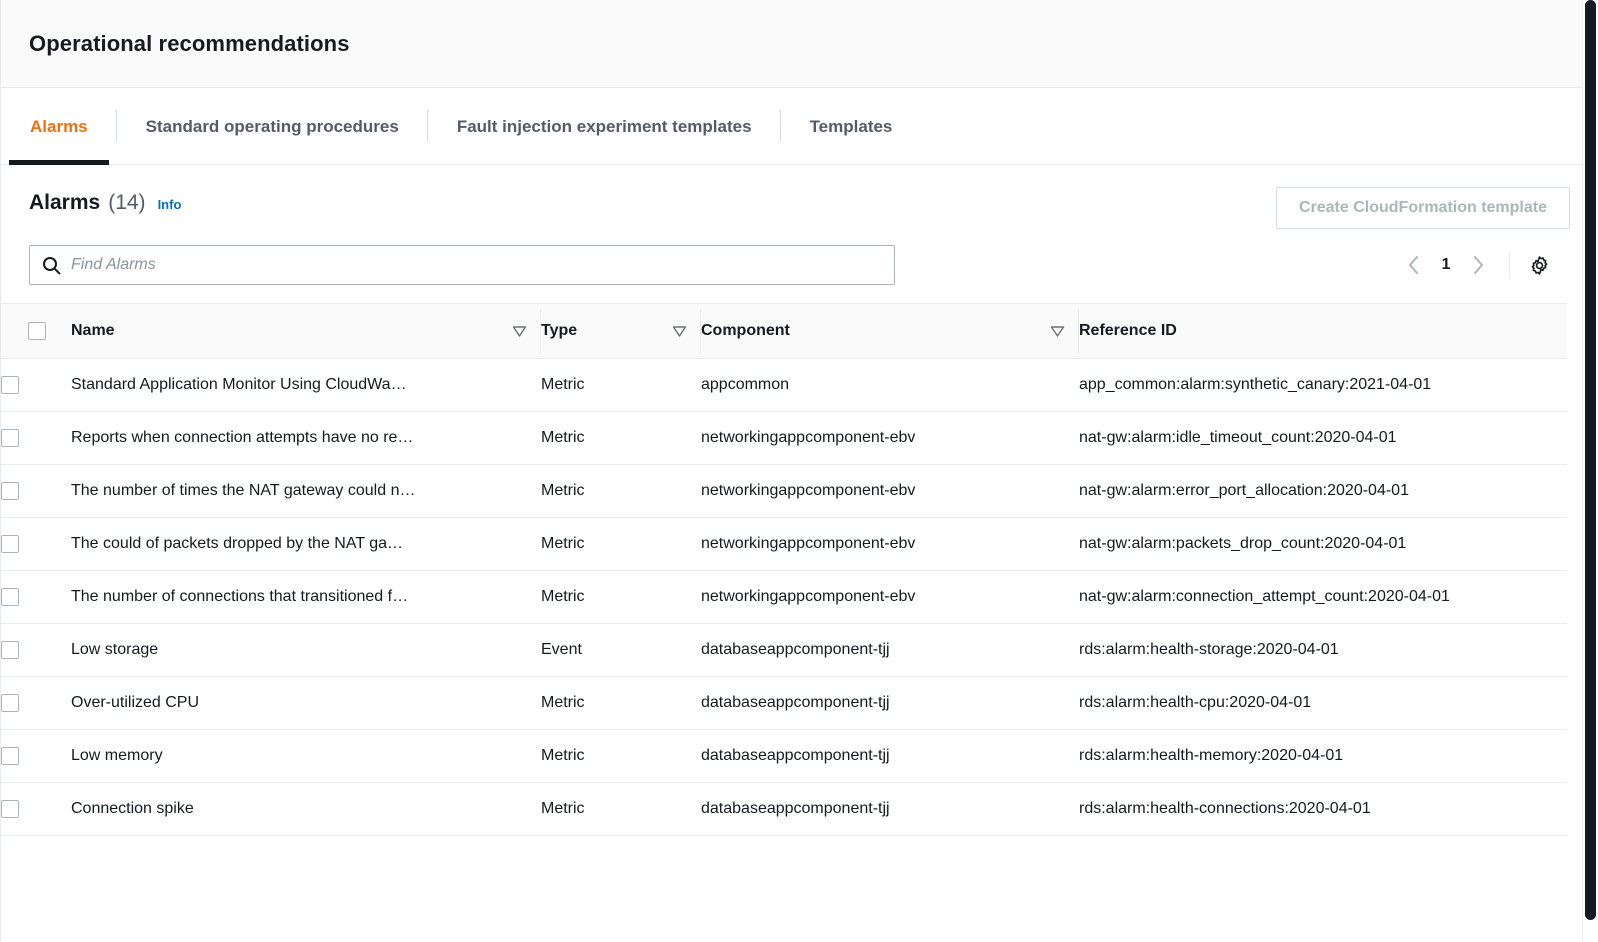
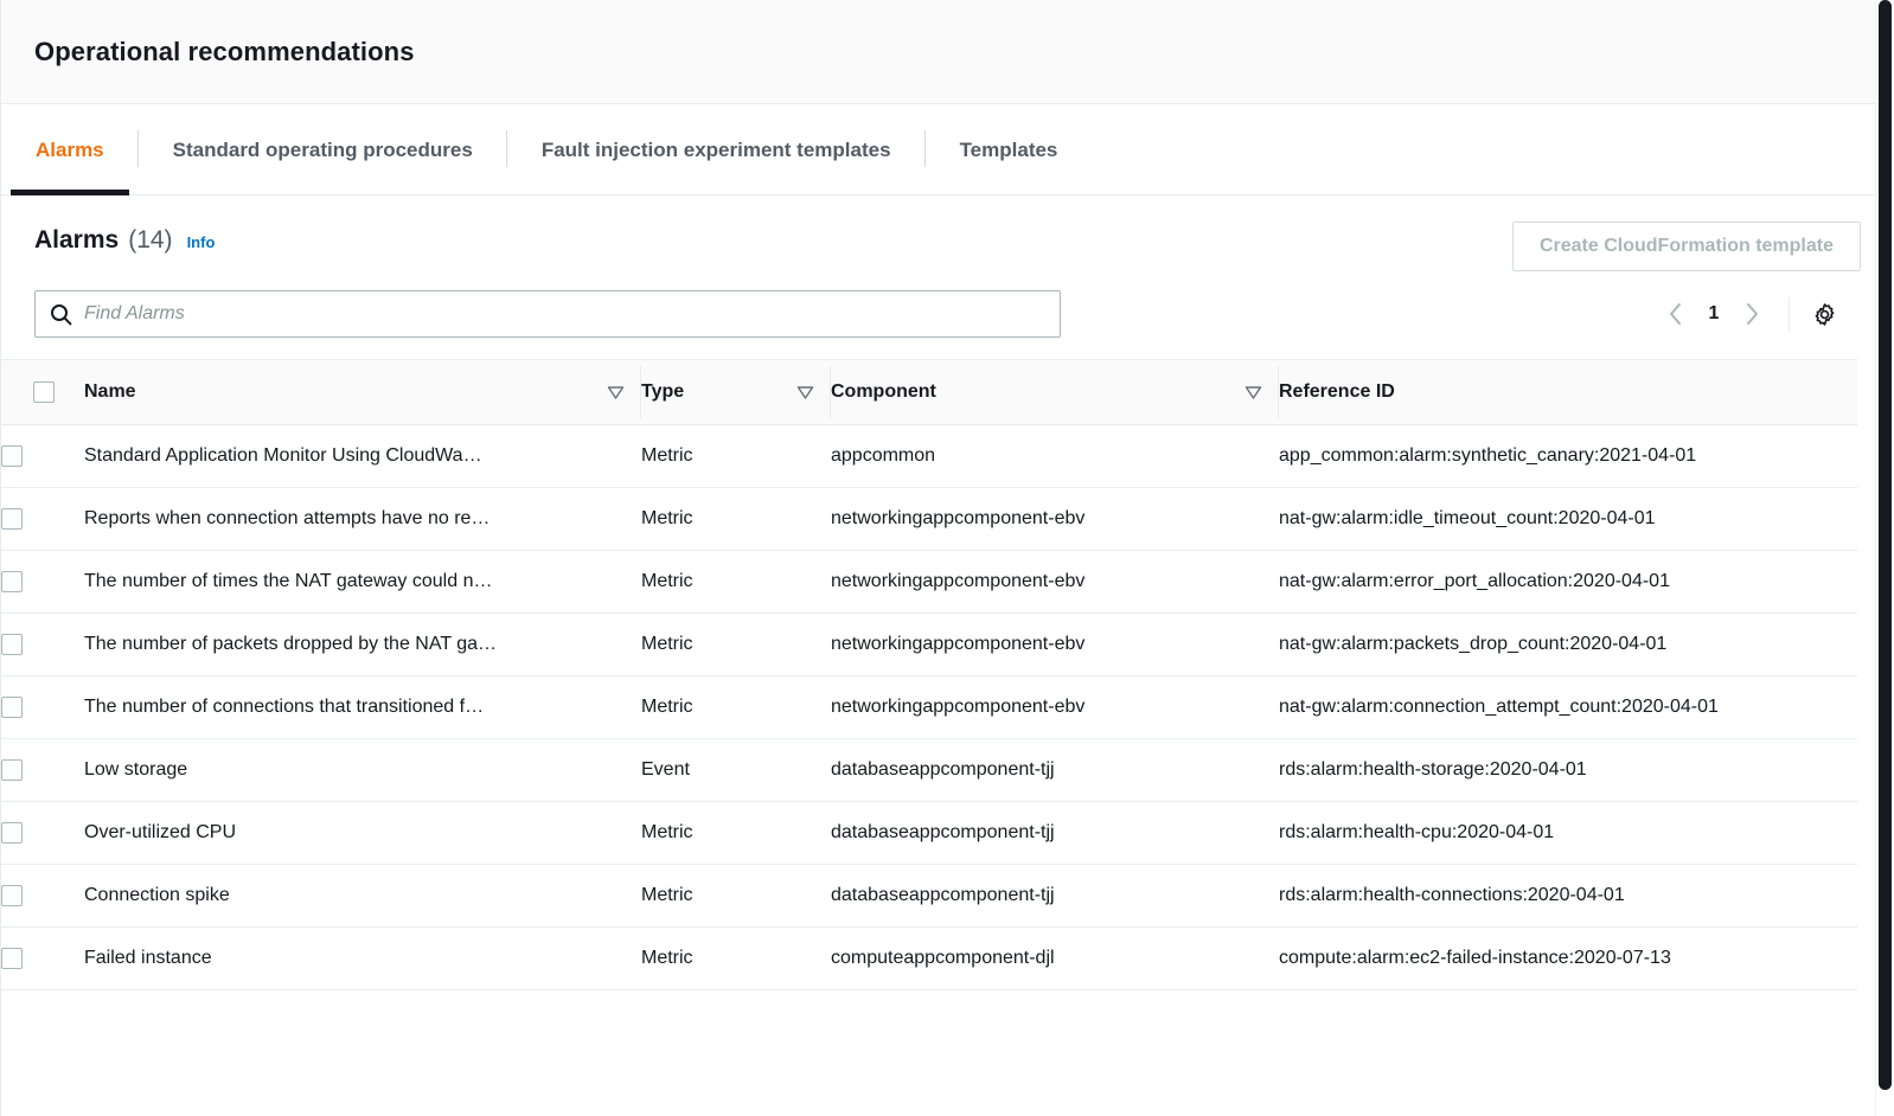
  Operational recommendations
  Alarms
  Standard operating procedures
  Fault injection experiment templates
  Templates
  Alarms
  (14)
  Info
  Create CloudFormation template
  Find Alarms
  1
  	Name	Type	Component	Reference ID
  	Standard Application Monitor Using CloudWa…	Metric	appcommon	app_common:alarm:synthetic_canary:2021-04-01
  	Reports when connection attempts have no re…	Metric	networkingappcomponent-ebv	nat-gw:alarm:idle_timeout_count:2020-04-01
  	The number of times the NAT gateway could n…	Metric	networkingappcomponent-ebv	nat-gw:alarm:error_port_allocation:2020-04-01
- 	The could of packets dropped by the NAT ga…	Metric	networkingappcomponent-ebv	nat-gw:alarm:packets_drop_count:2020-04-01
+ 	The number of packets dropped by the NAT ga…	Metric	networkingappcomponent-ebv	nat-gw:alarm:packets_drop_count:2020-04-01
  	The number of connections that transitioned f…	Metric	networkingappcomponent-ebv	nat-gw:alarm:connection_attempt_count:2020-04-01
  	Low storage	Event	databaseappcomponent-tjj	rds:alarm:health-storage:2020-04-01
  	Over-utilized CPU	Metric	databaseappcomponent-tjj	rds:alarm:health-cpu:2020-04-01
- 	Low memory	Metric	databaseappcomponent-tjj	rds:alarm:health-memory:2020-04-01
  	Connection spike	Metric	databaseappcomponent-tjj	rds:alarm:health-connections:2020-04-01
+ 	Failed instance	Metric	computeappcomponent-djl	compute:alarm:ec2-failed-instance:2020-07-13
